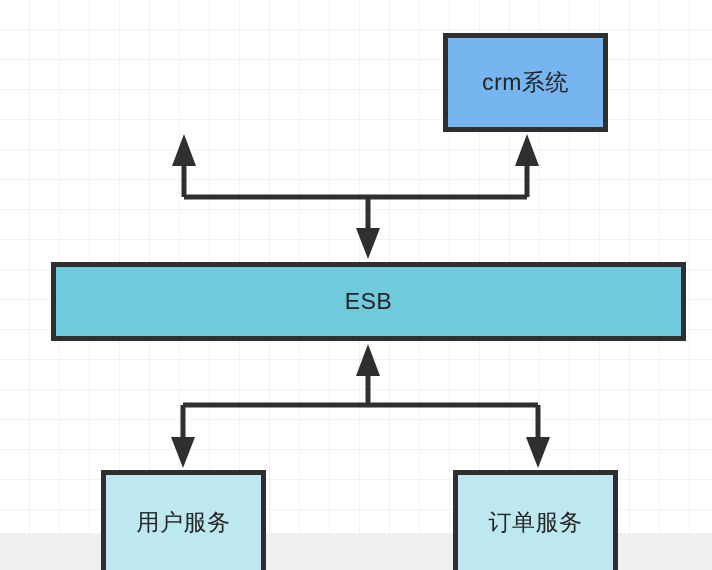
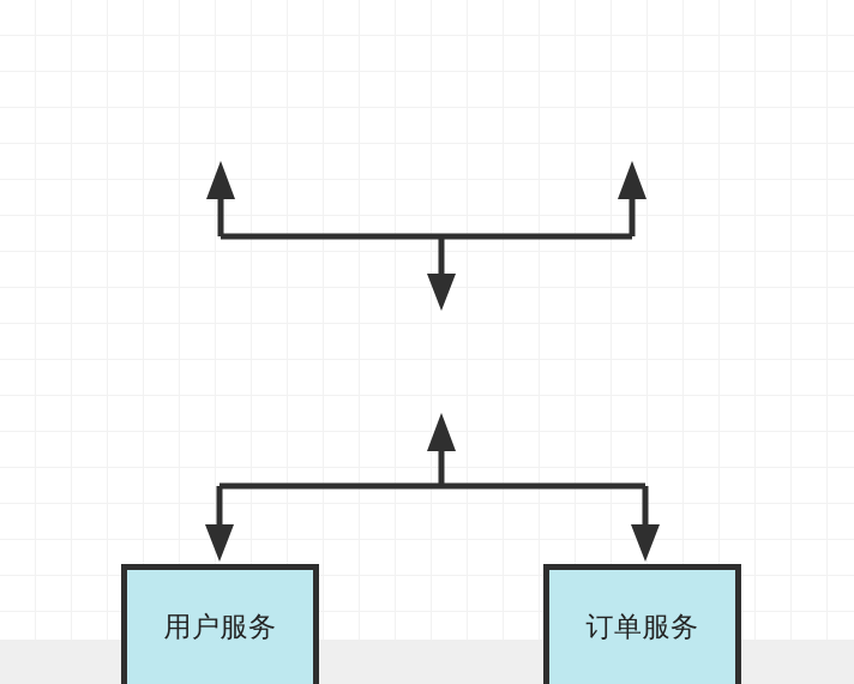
- crm系统
- ESB
  用户服务
  订单服务
